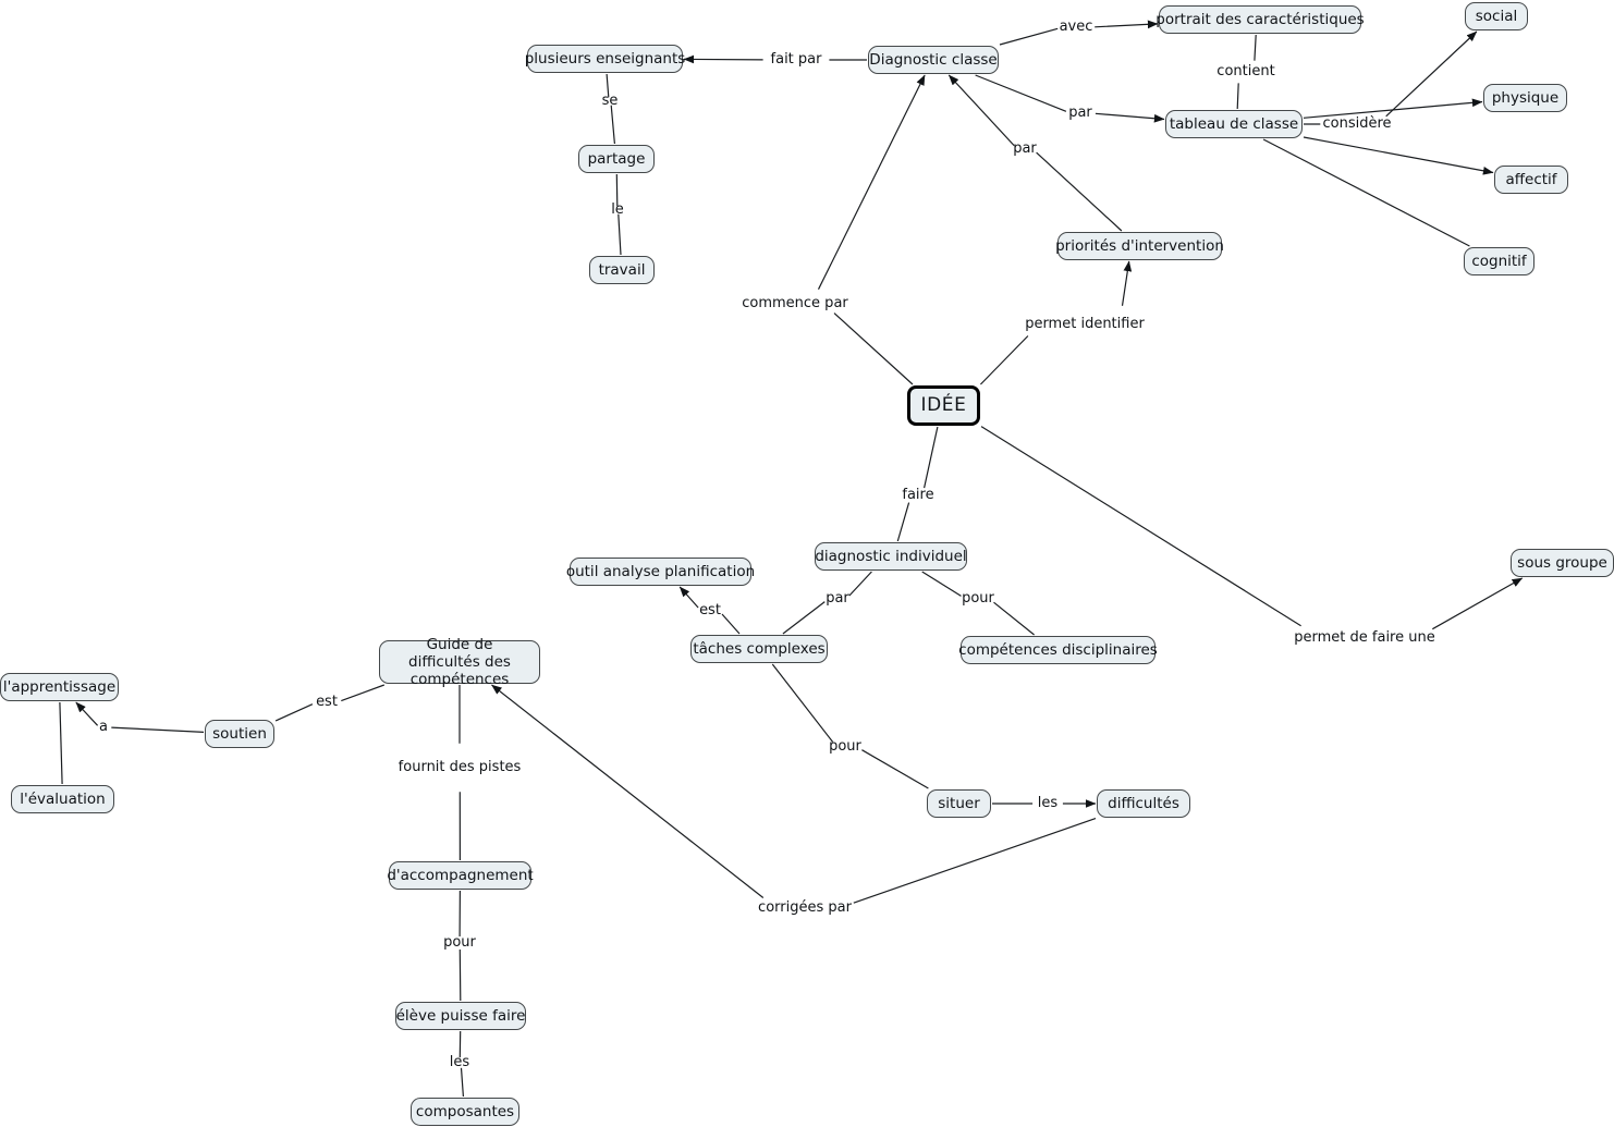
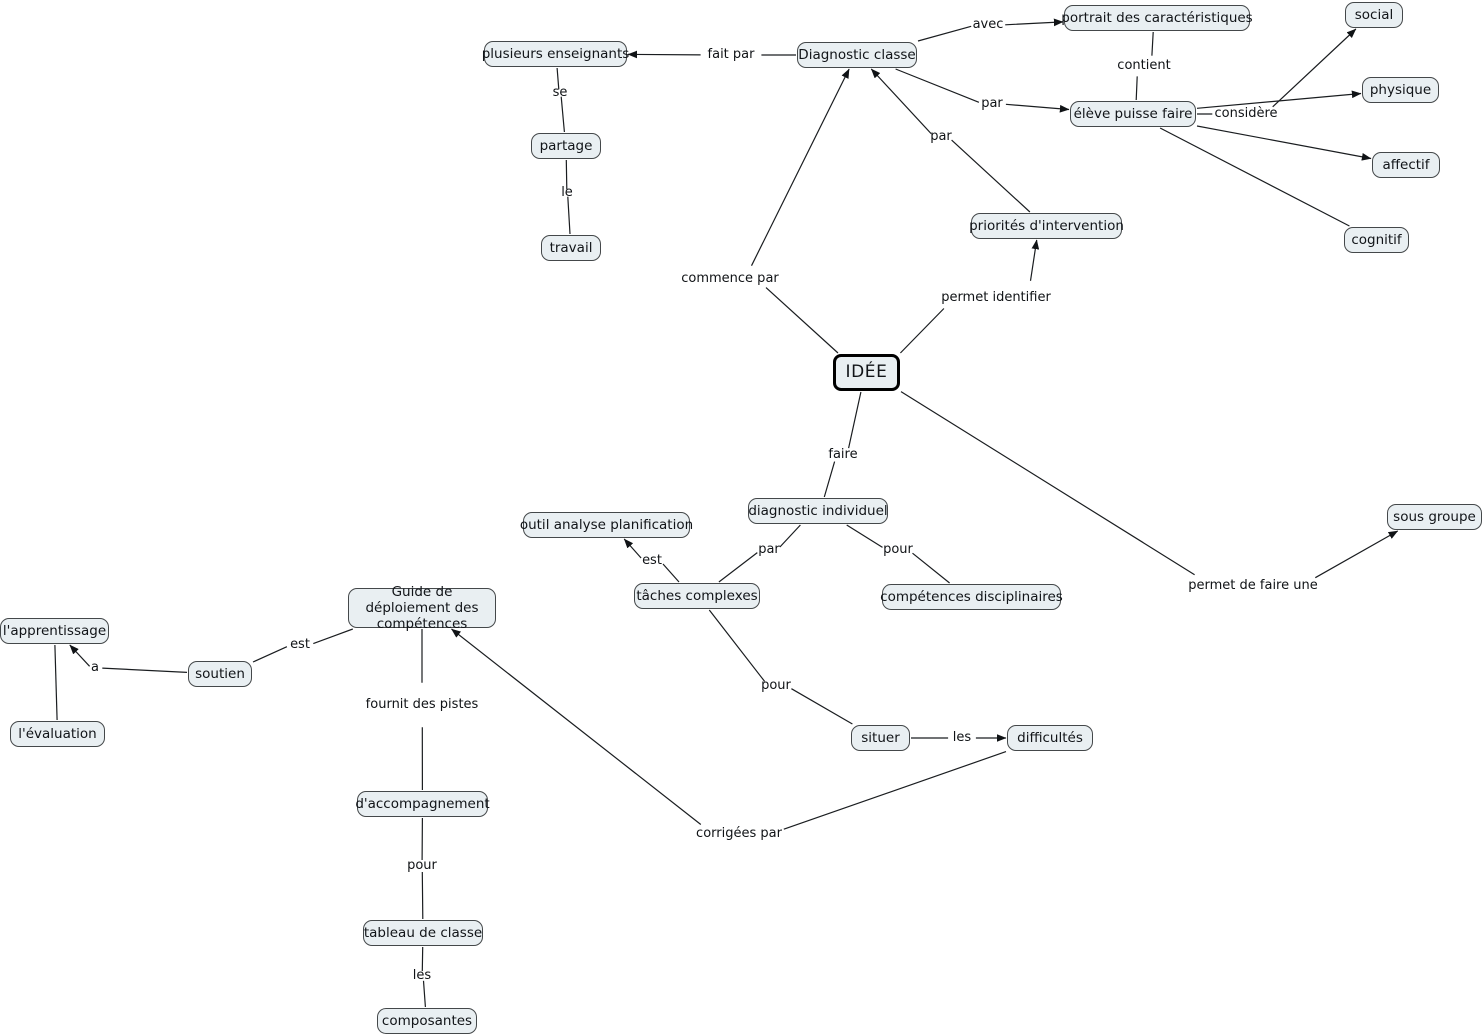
  plusieurs enseignants
  partage
  travail
  Diagnostic classe
  portrait des caractéristiques
- tableau de classe
+ élève puisse faire
  social
  physique
  affectif
  cognitif
  priorités d'intervention
  IDÉE
  diagnostic individuel
  outil analyse planification
  tâches complexes
  compétences disciplinaires
  sous groupe
  situer
  difficultés
- Guide de difficultés des compétences
+ Guide de déploiement des compétences
  soutien
  l'apprentissage
  l'évaluation
  d'accompagnement
- élève puisse faire
+ tableau de classe
  composantes
  fait par
  se
  le
  avec
  par
  contient
  considère
  par
  commence par
  permet identifier
  faire
  par
  pour
  est
  pour
  les
  permet de faire une
  corrigées par
  est
  a
  fournit des pistes
  pour
  les
